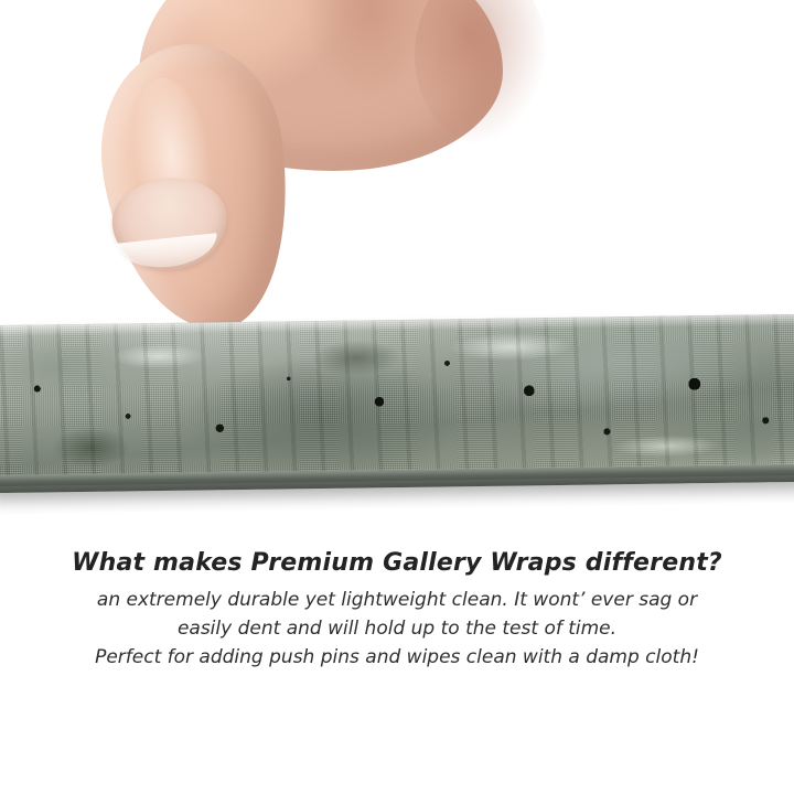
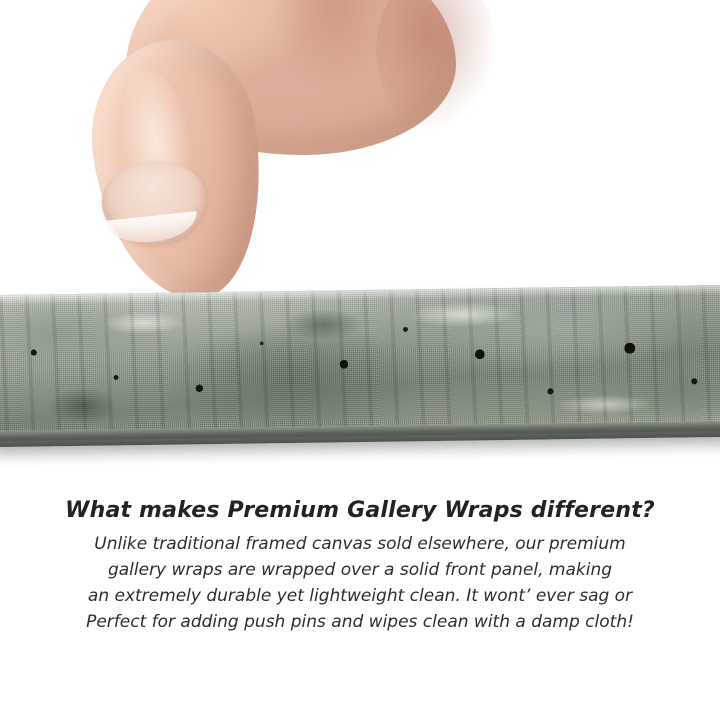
  What makes Premium Gallery Wraps different?
+ Unlike traditional framed canvas sold elsewhere, our premium
+ gallery wraps are wrapped over a solid front panel, making
  an extremely durable yet lightweight clean. It wont’ ever sag or
- easily dent and will hold up to the test of time.
  Perfect for adding push pins and wipes clean with a damp cloth!
